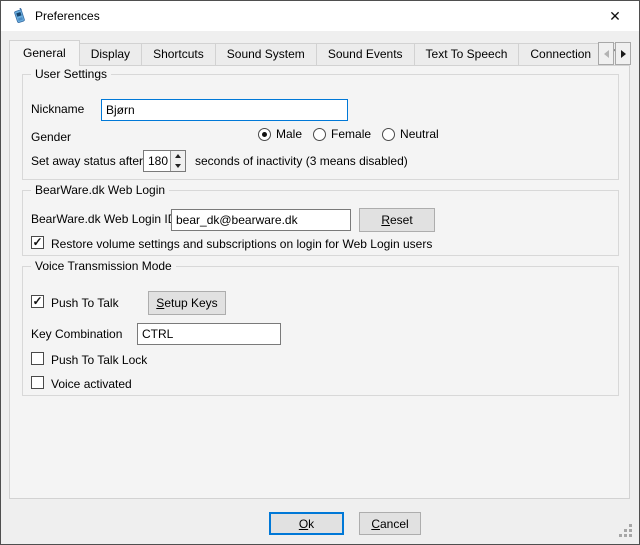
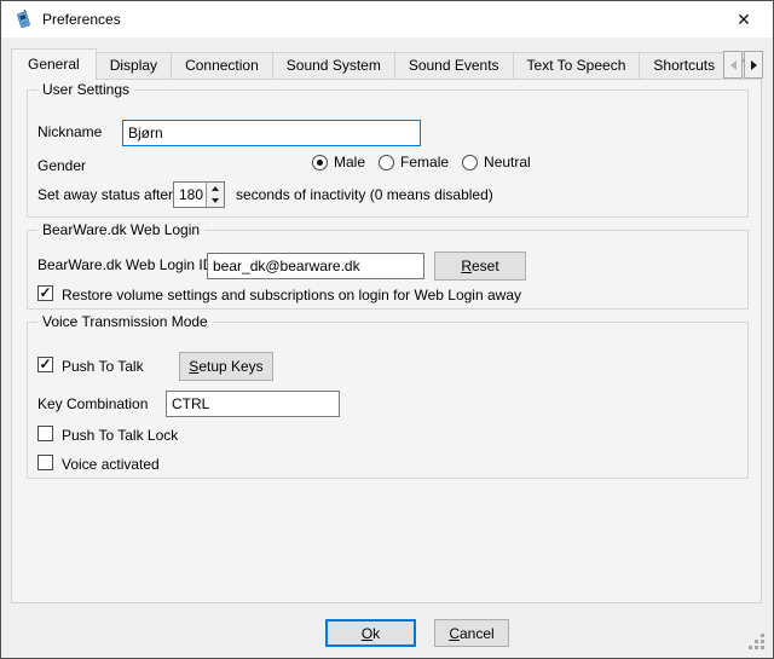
  Preferences
  ✕
  General
  Display
- Shortcuts
+ Connection
  Sound System
  Sound Events
  Text To Speech
- Connection
+ Shortcuts
  User Settings
  Nickname
  Bjørn
  Gender
  Male
  Female
  Neutral
  Set away status after
  180
- seconds of inactivity (3 means disabled)
+ seconds of inactivity (0 means disabled)
  BearWare.dk Web Login
  BearWare.dk Web Login I
  bear_dk@bearware.dk
  Reset
  ✓
- Restore volume settings and subscriptions on login for Web Login users
+ Restore volume settings and subscriptions on login for Web Login away
  Voice Transmission Mode
  ✓
  Push To Talk
  Setup Keys
  Key Combination
  CTRL
  Push To Talk Lock
  Voice activated
  Ok
  Cancel
